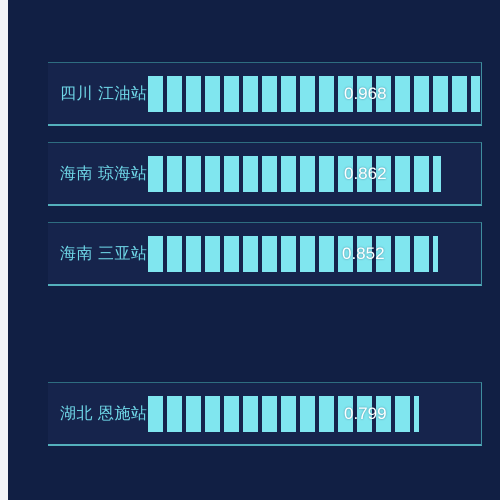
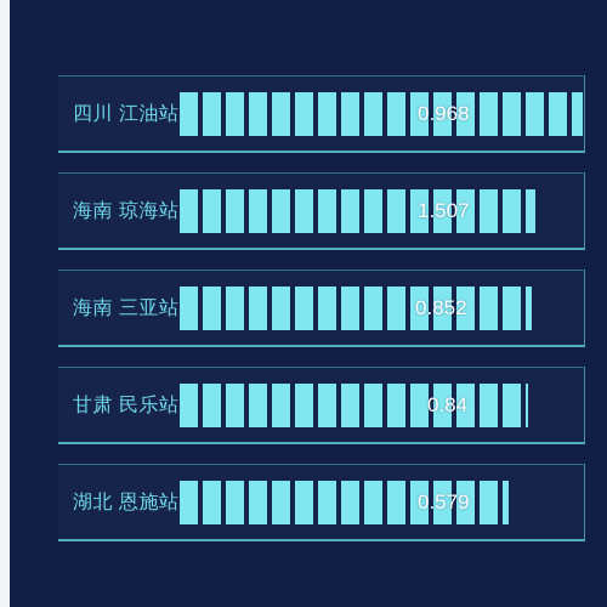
  四川 江油站
  0.968
  海南 琼海站
- 0.862
+ 1.507
  海南 三亚站
  0.852
+ 甘肃 民乐站
+ 0.84
  湖北 恩施站
- 0.799
+ 0.579
